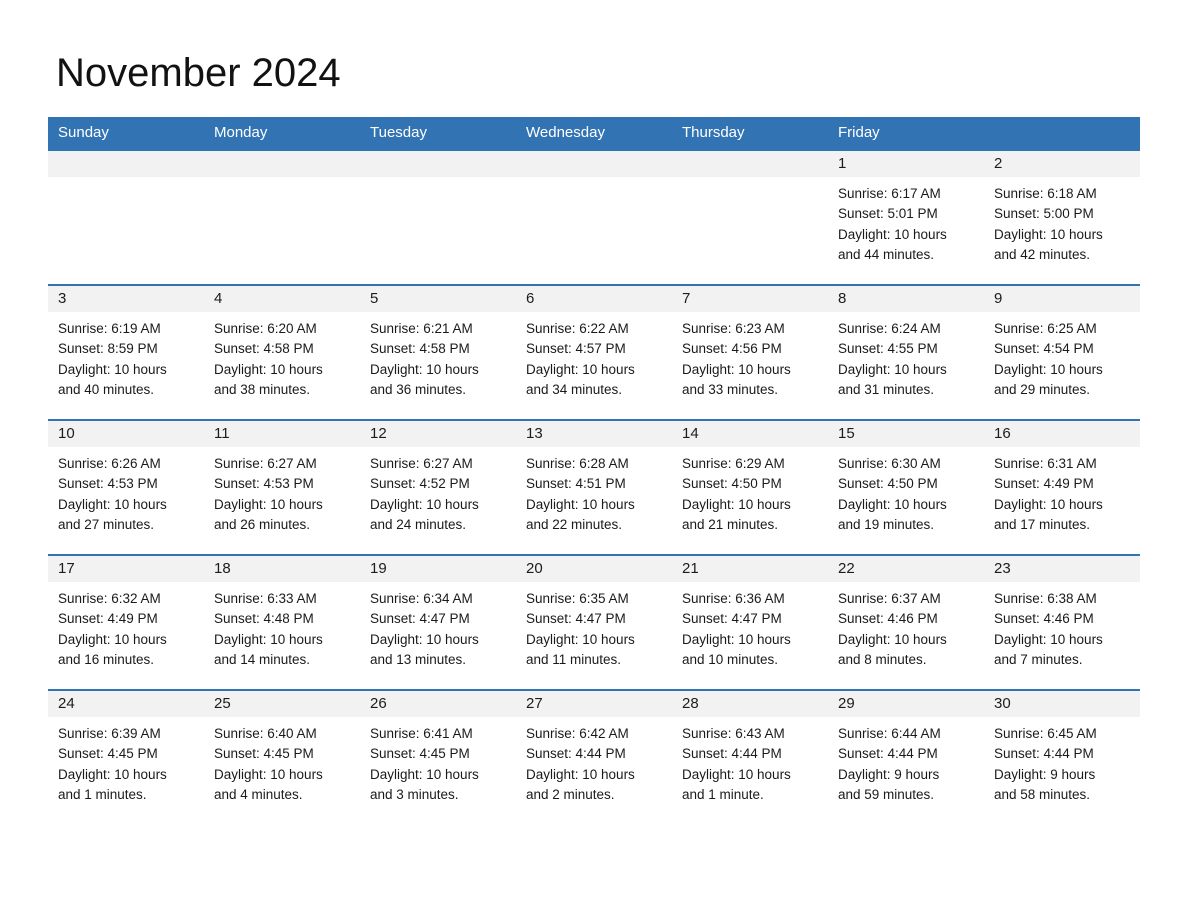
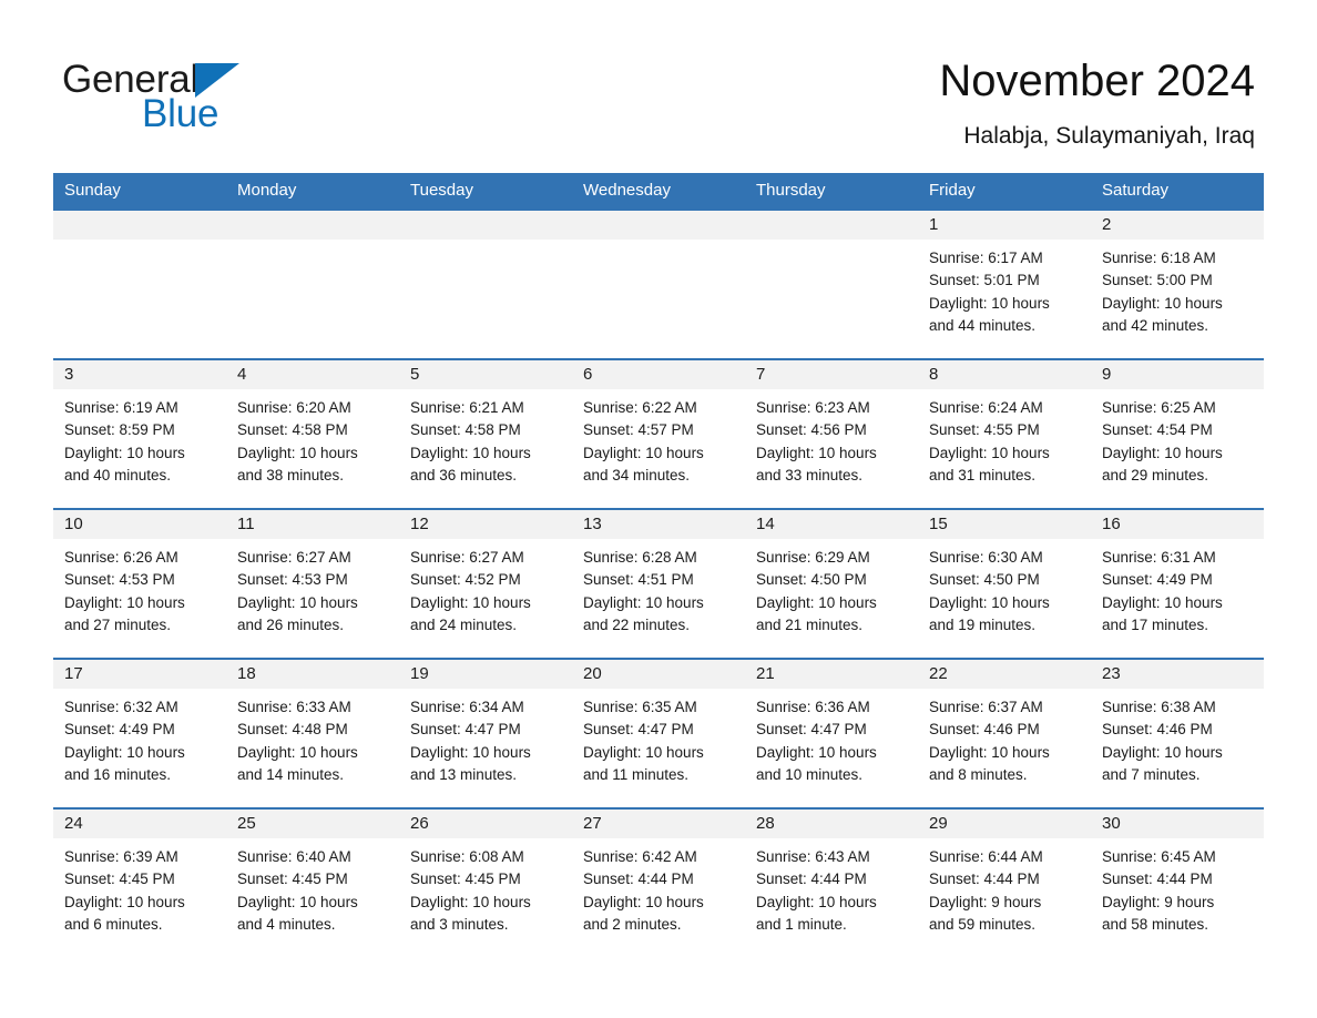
+ General
+ Blue
  November 2024
+ Halabja, Sulaymaniyah, Iraq
  Sunday
  Monday
  Tuesday
  Wednesday
  Thursday
  Friday
+ Saturday
  1
  Sunrise: 6:17 AM
  Sunset: 5:01 PM
  Daylight: 10 hours
  and 44 minutes.
  2
  Sunrise: 6:18 AM
  Sunset: 5:00 PM
  Daylight: 10 hours
  and 42 minutes.
  3
  Sunrise: 6:19 AM
  Sunset: 8:59 PM
  Daylight: 10 hours
  and 40 minutes.
  4
  Sunrise: 6:20 AM
  Sunset: 4:58 PM
  Daylight: 10 hours
  and 38 minutes.
  5
  Sunrise: 6:21 AM
  Sunset: 4:58 PM
  Daylight: 10 hours
  and 36 minutes.
  6
  Sunrise: 6:22 AM
  Sunset: 4:57 PM
  Daylight: 10 hours
  and 34 minutes.
  7
  Sunrise: 6:23 AM
  Sunset: 4:56 PM
  Daylight: 10 hours
  and 33 minutes.
  8
  Sunrise: 6:24 AM
  Sunset: 4:55 PM
  Daylight: 10 hours
  and 31 minutes.
  9
  Sunrise: 6:25 AM
  Sunset: 4:54 PM
  Daylight: 10 hours
  and 29 minutes.
  10
  Sunrise: 6:26 AM
  Sunset: 4:53 PM
  Daylight: 10 hours
  and 27 minutes.
  11
  Sunrise: 6:27 AM
  Sunset: 4:53 PM
  Daylight: 10 hours
  and 26 minutes.
  12
  Sunrise: 6:27 AM
  Sunset: 4:52 PM
  Daylight: 10 hours
  and 24 minutes.
  13
  Sunrise: 6:28 AM
  Sunset: 4:51 PM
  Daylight: 10 hours
  and 22 minutes.
  14
  Sunrise: 6:29 AM
  Sunset: 4:50 PM
  Daylight: 10 hours
  and 21 minutes.
  15
  Sunrise: 6:30 AM
  Sunset: 4:50 PM
  Daylight: 10 hours
  and 19 minutes.
  16
  Sunrise: 6:31 AM
  Sunset: 4:49 PM
  Daylight: 10 hours
  and 17 minutes.
  17
  Sunrise: 6:32 AM
  Sunset: 4:49 PM
  Daylight: 10 hours
  and 16 minutes.
  18
  Sunrise: 6:33 AM
  Sunset: 4:48 PM
  Daylight: 10 hours
  and 14 minutes.
  19
  Sunrise: 6:34 AM
  Sunset: 4:47 PM
  Daylight: 10 hours
  and 13 minutes.
  20
  Sunrise: 6:35 AM
  Sunset: 4:47 PM
  Daylight: 10 hours
  and 11 minutes.
  21
  Sunrise: 6:36 AM
  Sunset: 4:47 PM
  Daylight: 10 hours
  and 10 minutes.
  22
  Sunrise: 6:37 AM
  Sunset: 4:46 PM
  Daylight: 10 hours
  and 8 minutes.
  23
  Sunrise: 6:38 AM
  Sunset: 4:46 PM
  Daylight: 10 hours
  and 7 minutes.
  24
  Sunrise: 6:39 AM
  Sunset: 4:45 PM
  Daylight: 10 hours
- and 1 minutes.
+ and 6 minutes.
  25
  Sunrise: 6:40 AM
  Sunset: 4:45 PM
  Daylight: 10 hours
  and 4 minutes.
  26
- Sunrise: 6:41 AM
+ Sunrise: 6:08 AM
  Sunset: 4:45 PM
  Daylight: 10 hours
  and 3 minutes.
  27
  Sunrise: 6:42 AM
  Sunset: 4:44 PM
  Daylight: 10 hours
  and 2 minutes.
  28
  Sunrise: 6:43 AM
  Sunset: 4:44 PM
  Daylight: 10 hours
  and 1 minute.
  29
  Sunrise: 6:44 AM
  Sunset: 4:44 PM
  Daylight: 9 hours
  and 59 minutes.
  30
  Sunrise: 6:45 AM
  Sunset: 4:44 PM
  Daylight: 9 hours
  and 58 minutes.
